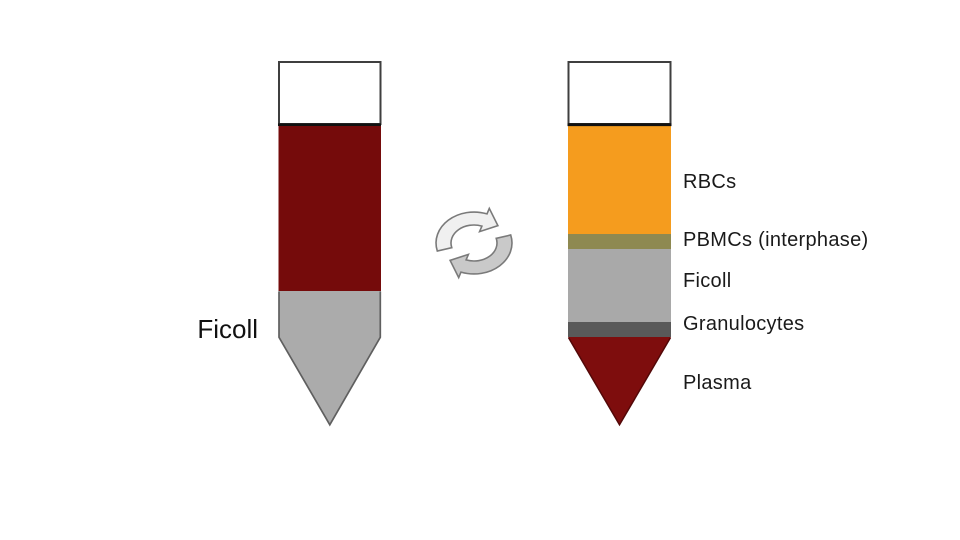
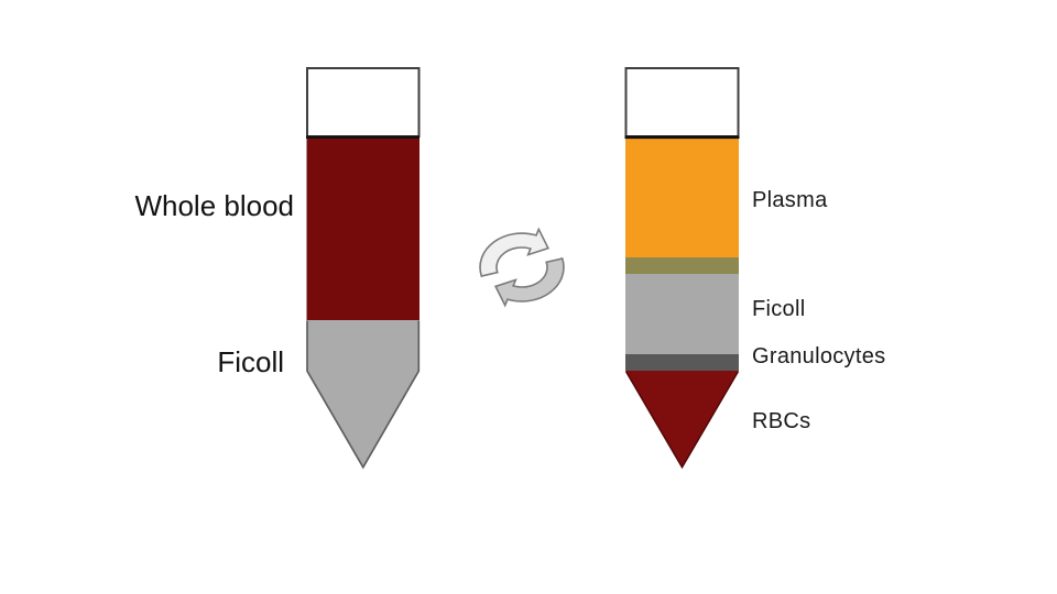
+ Whole blood
  Ficoll
- RBCs
+ Plasma
- PBMCs (interphase)
  Ficoll
  Granulocytes
- Plasma
+ RBCs
